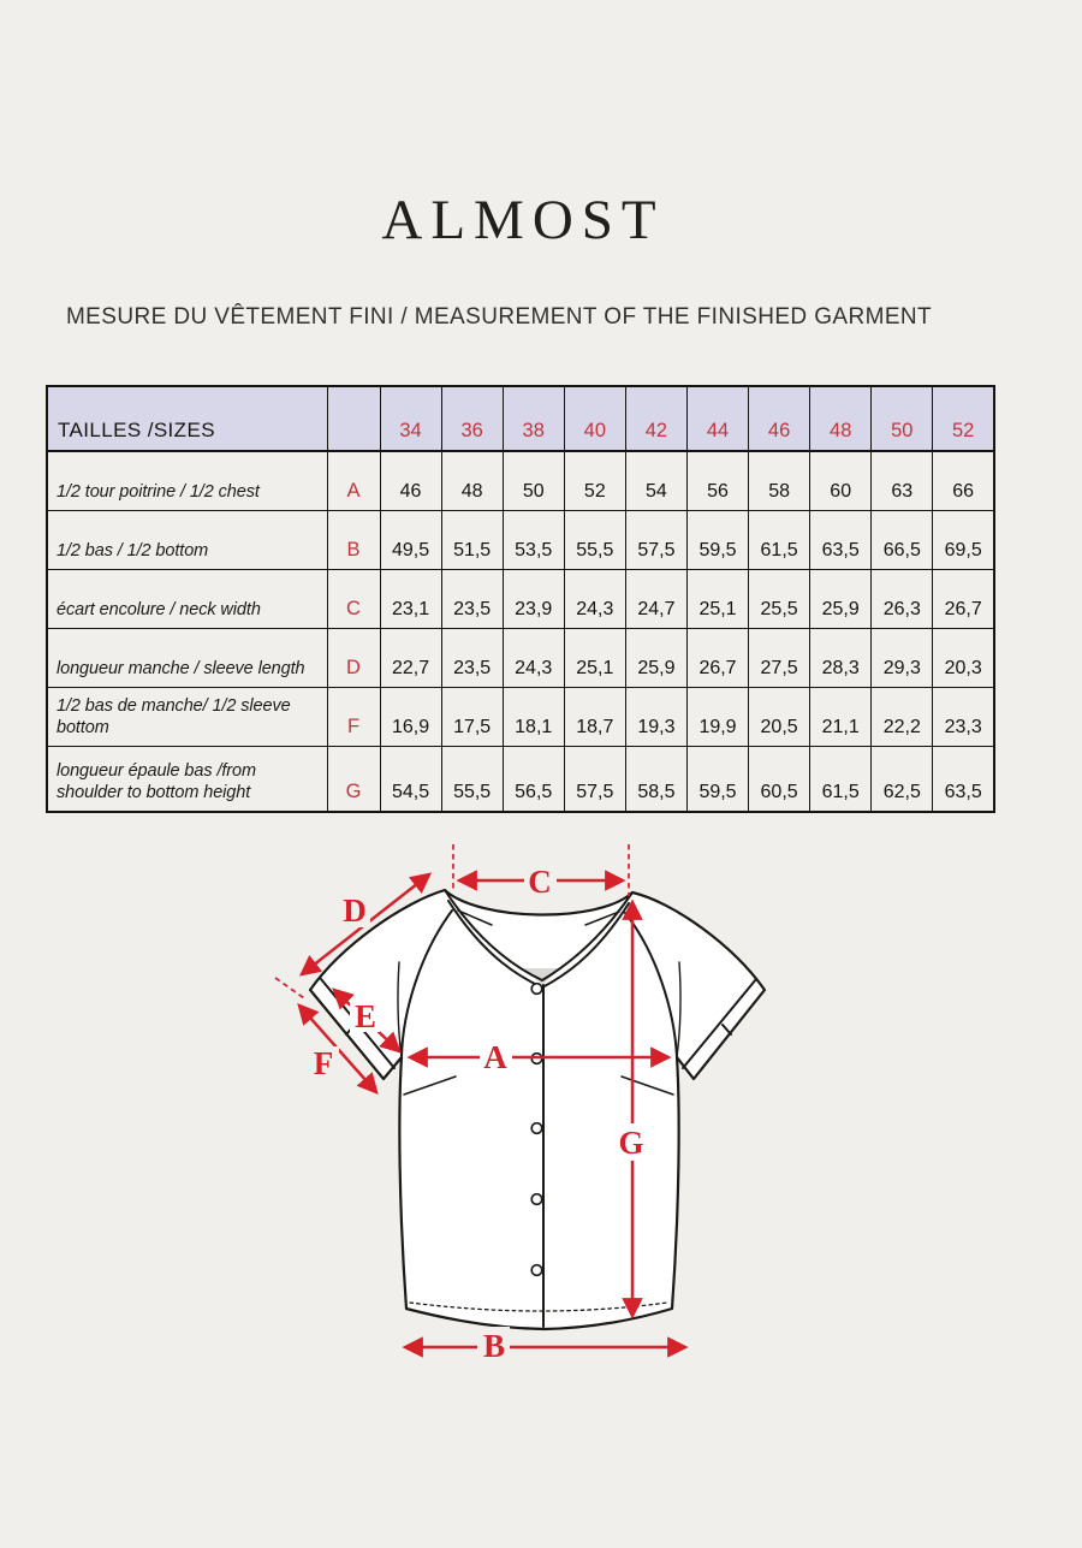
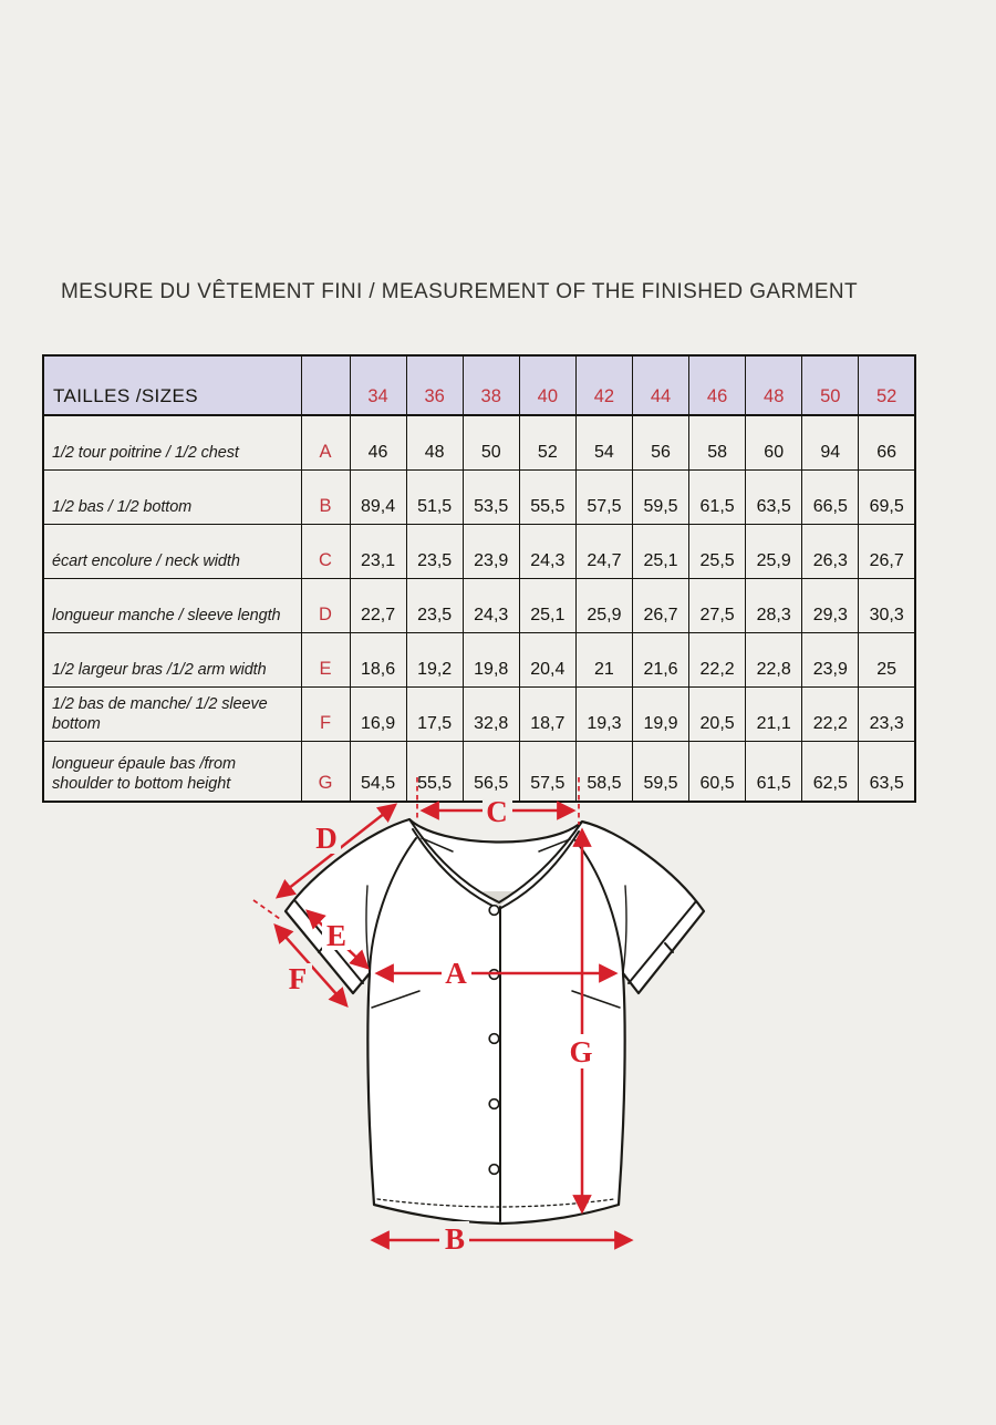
- ALMOST
  MESURE DU VÊTEMENT FINI / MEASUREMENT OF THE FINISHED GARMENT
  TAILLES /SIZES		34	36	38	40	42	44	46	48	50	52
- 1/2 tour poitrine / 1/2 chest	A	46	48	50	52	54	56	58	60	63	66
+ 1/2 tour poitrine / 1/2 chest	A	46	48	50	52	54	56	58	60	94	66
- 1/2 bas / 1/2 bottom	B	49,5	51,5	53,5	55,5	57,5	59,5	61,5	63,5	66,5	69,5
+ 1/2 bas / 1/2 bottom	B	89,4	51,5	53,5	55,5	57,5	59,5	61,5	63,5	66,5	69,5
  écart encolure / neck width	C	23,1	23,5	23,9	24,3	24,7	25,1	25,5	25,9	26,3	26,7
- longueur manche / sleeve length	D	22,7	23,5	24,3	25,1	25,9	26,7	27,5	28,3	29,3	20,3
+ longueur manche / sleeve length	D	22,7	23,5	24,3	25,1	25,9	26,7	27,5	28,3	29,3	30,3
+ 1/2 largeur bras /1/2 arm width	E	18,6	19,2	19,8	20,4	21	21,6	22,2	22,8	23,9	25
- 1/2 bas de manche/ 1/2 sleeve bottom	F	16,9	17,5	18,1	18,7	19,3	19,9	20,5	21,1	22,2	23,3
+ 1/2 bas de manche/ 1/2 sleeve bottom	F	16,9	17,5	32,8	18,7	19,3	19,9	20,5	21,1	22,2	23,3
  longueur épaule bas /from shoulder to bottom height	G	54,5	55,5	56,5	57,5	58,5	59,5	60,5	61,5	62,5	63,5
  C
  D
  E
  F
  A
  G
  B
